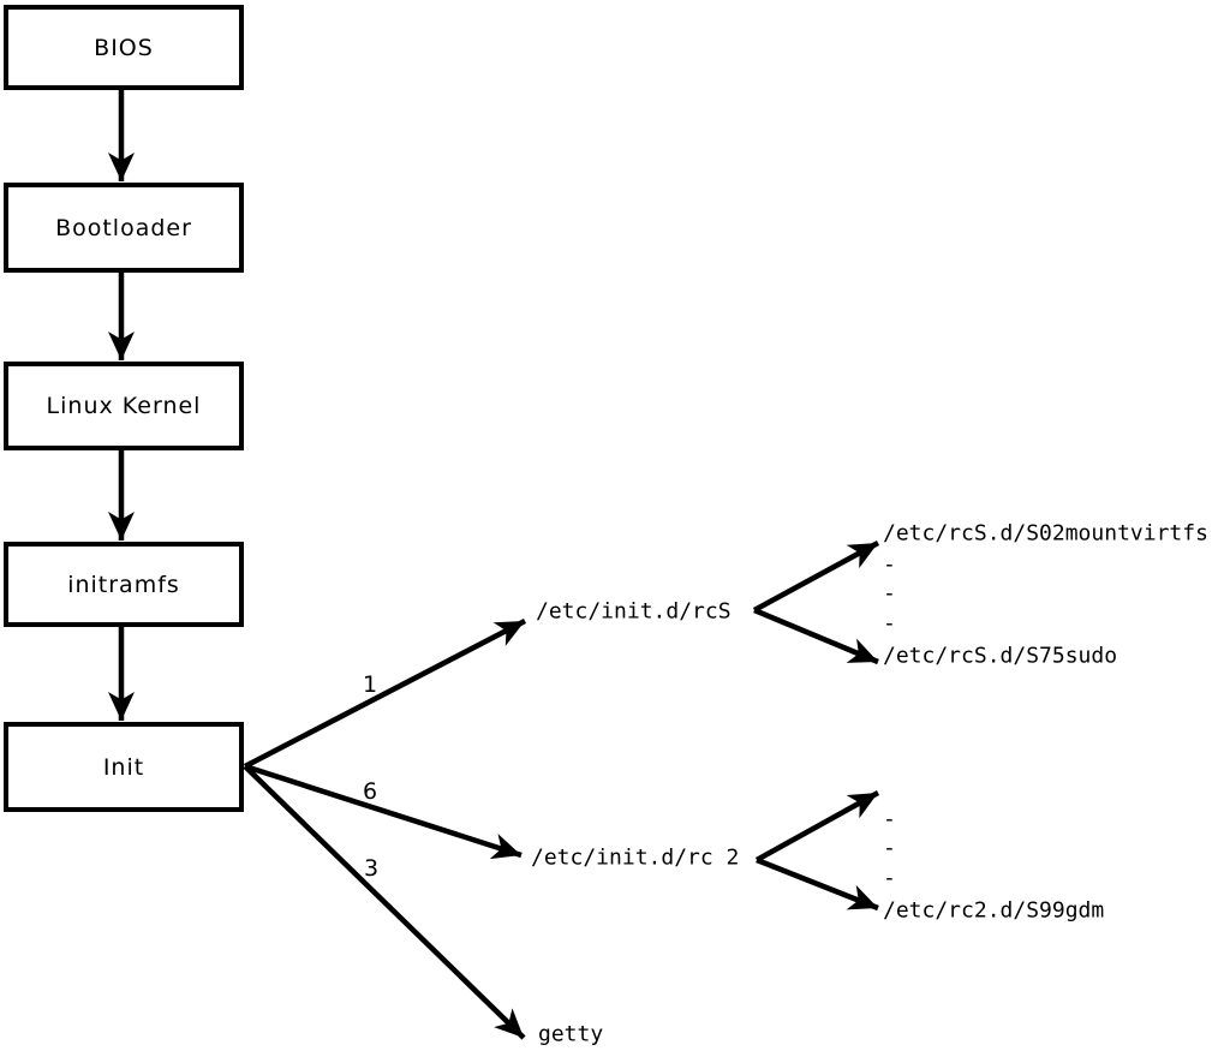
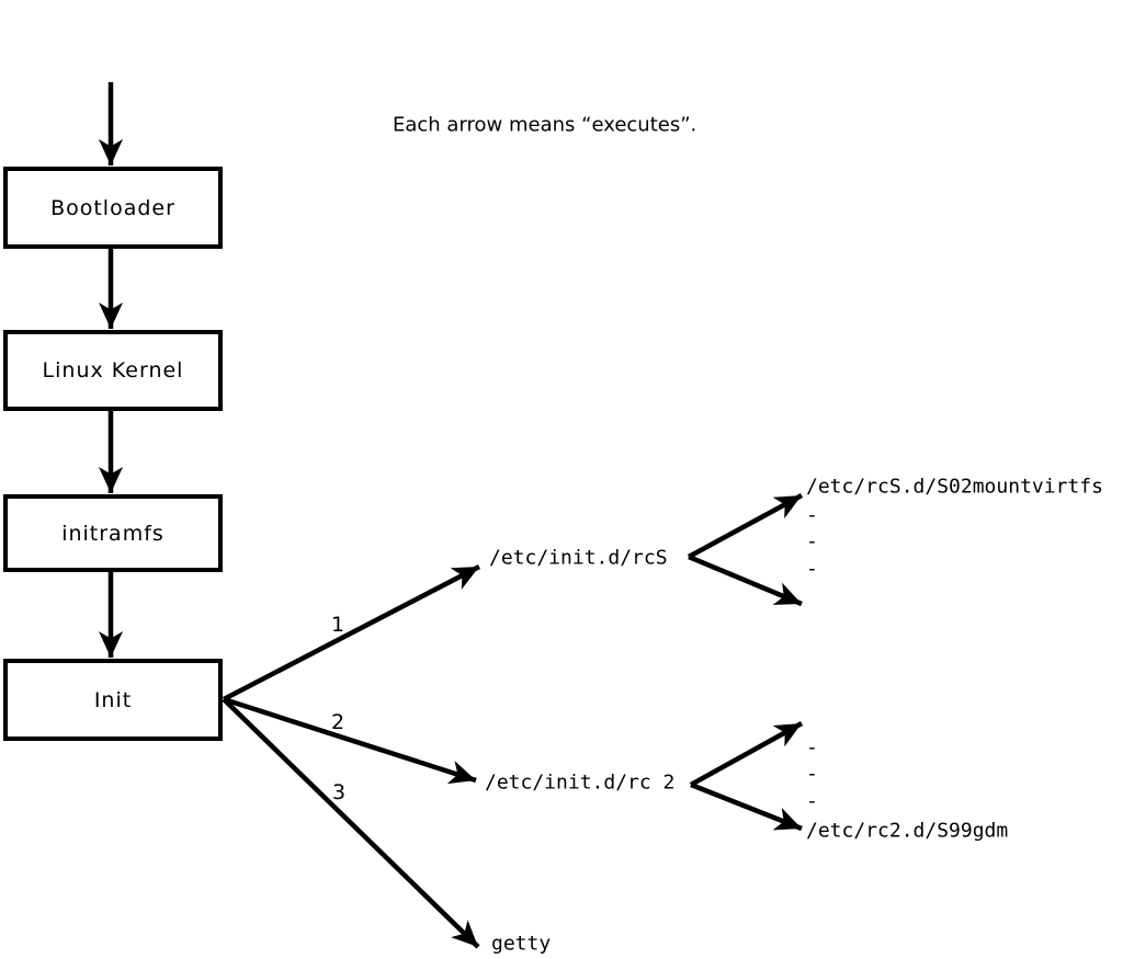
- BIOS
  Bootloader
  Linux Kernel
  initramfs
  Init
+ Each arrow means “executes”.
  1
- 6
+ 2
  3
  /etc/init.d/rcS
  /etc/init.d/rc 2
  getty
  /etc/rcS.d/S02mountvirtfs
  -
  -
  -
- /etc/rcS.d/S75sudo
  -
  -
  -
  /etc/rc2.d/S99gdm
